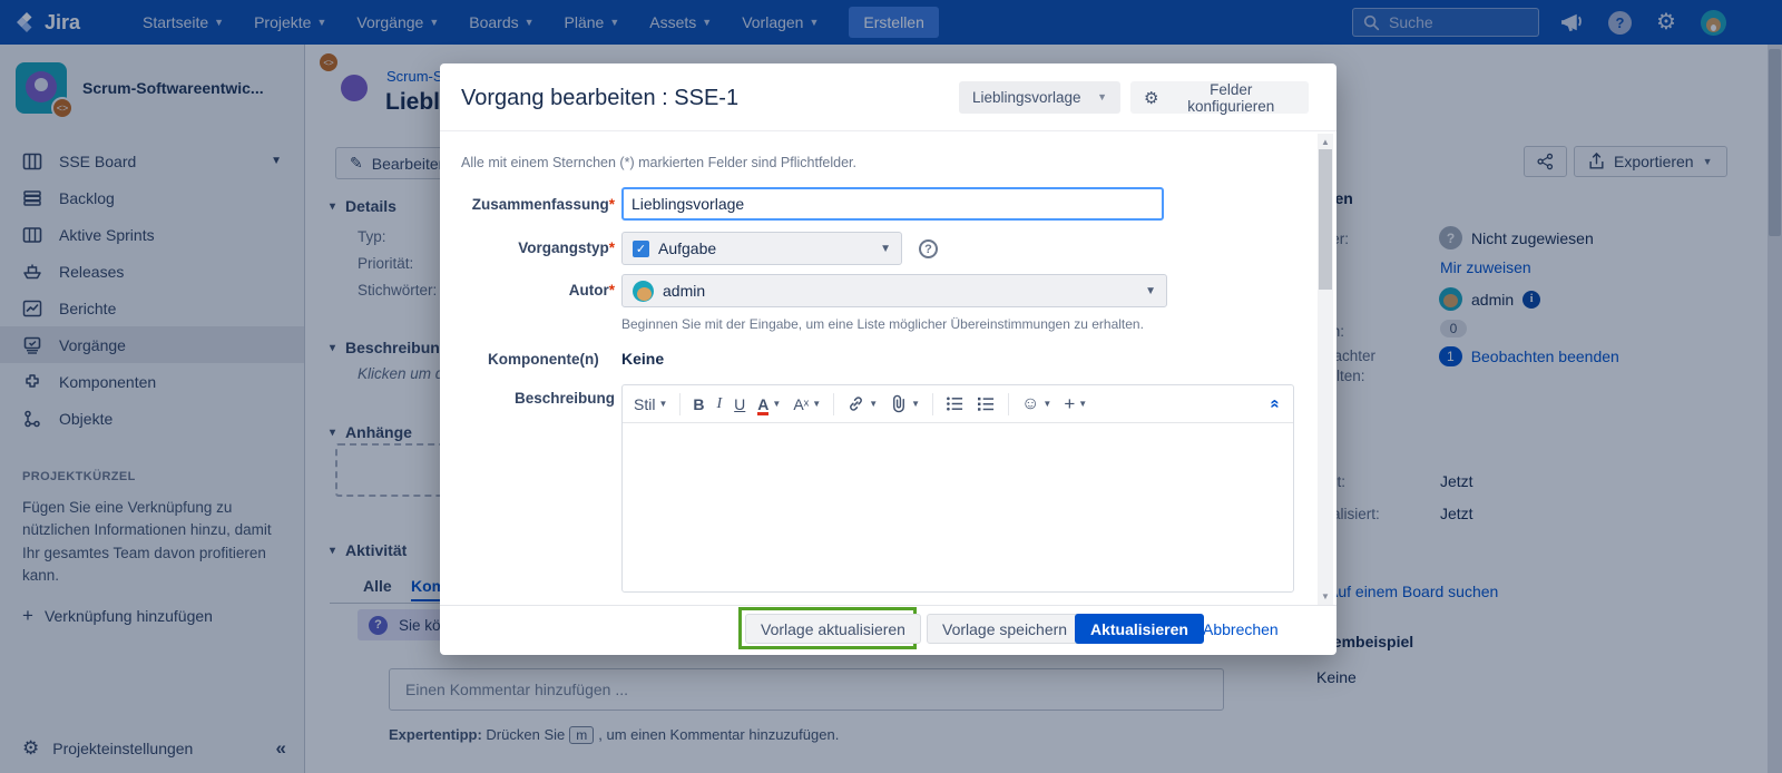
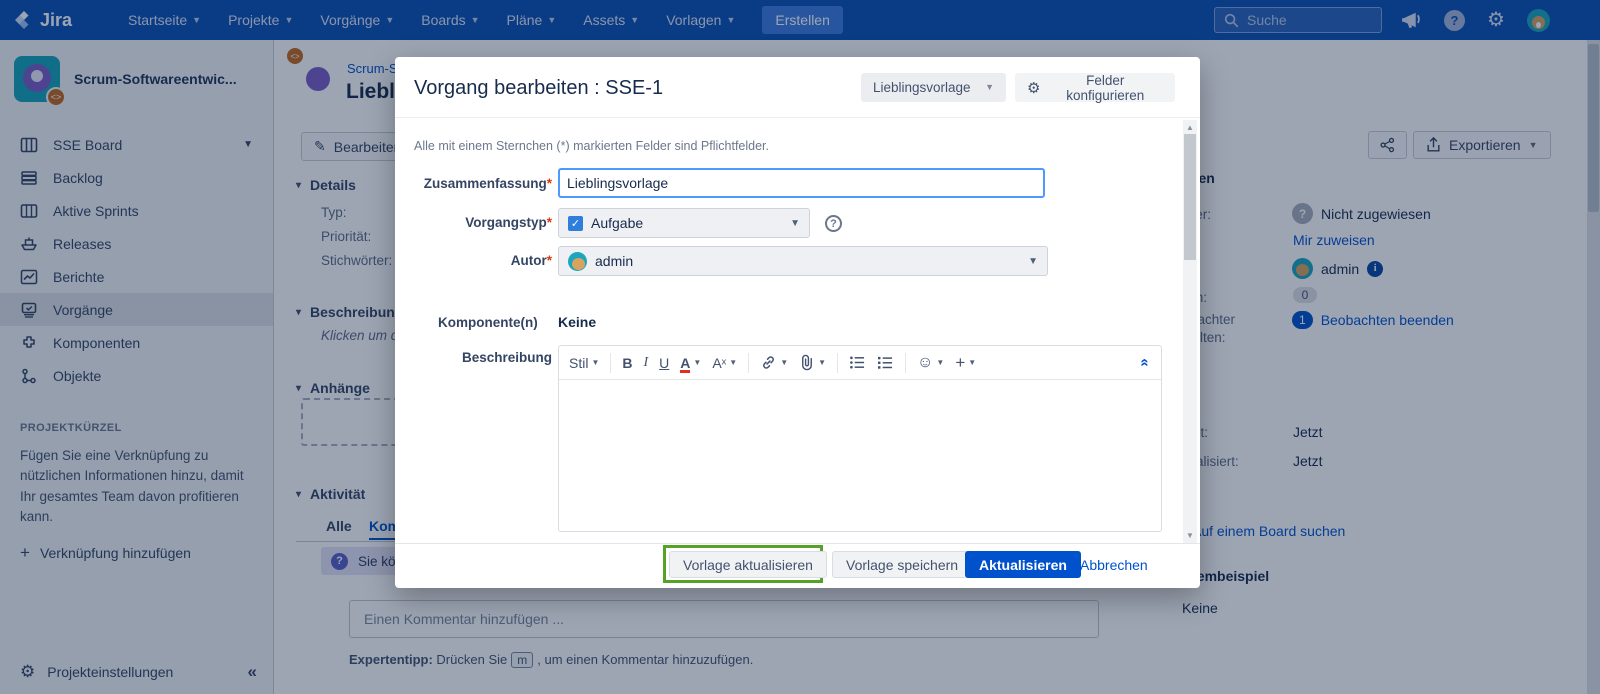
  Jira
  Startseite
  ▼
  Projekte
  ▼
  Vorgänge
  ▼
  Boards
  ▼
  Pläne
  ▼
  Assets
  ▼
  Vorlagen
  ▼
  Erstellen
  Suche
  ?
  ⚙
  <>
  Scrum-Softwareentwic...
  SSE Board
  ▼
  Backlog
  Aktive Sprints
  Releases
  Berichte
  Vorgänge
  Komponenten
  Objekte
  PROJEKTKÜRZEL
  Fügen Sie eine Verknüpfung zu nützlichen Informationen hinzu, damit Ihr gesamtes Team davon profitieren kann.
  +
  Verknüpfung hinzufügen
  ⚙
  Projekteinstellungen
  «
  <>
  ✎
  Bearbeite
  ▾
  Details
  Typ:
  Priorität:
  Stichwörter:
  ▾
  Beschreibun
  ▾
  Anhänge
  ▾
  Aktivität
  Alle
  ?
  Einen Kommentar hinzufügen ...
  Expertentipp: Drücken Sie m , um einen Kommentar hinzuzufügen.
  Exportieren
  ▼
  ?
  Nicht zugewiesen
  Mir zuweisen
  admin
  i
  0
  1
  Beobachten beenden
  Jetzt
  Jetzt
  uf einem Board suchen
  Keine
  Vorgang bearbeiten : SSE-1
  Lieblingsvorlage
  ▼
  ⚙
  Felder konfigurieren
  Alle mit einem Sternchen (*) markierten Felder sind Pflichtfelder.
  Zusammenfassung*
  Lieblingsvorlage
  Vorgangstyp*
  ✓
  Aufgabe
  ▼
  ?
  Autor*
  admin
  ▼
- Beginnen Sie mit der Eingabe, um eine Liste möglicher Übereinstimmungen zu erhalten.
  Komponente(n)
  Keine
  Beschreibung
  Stil
  ▼
  B
  I
  U
  A
  ▼
  Aˣ
  ▼
  ▼
  ▼
  ☺
  ▼
  +
  ▼
  ▲
  ▼
  Vorlage aktualisieren
  Vorlage speichern
  Aktualisieren
  Abbrechen
